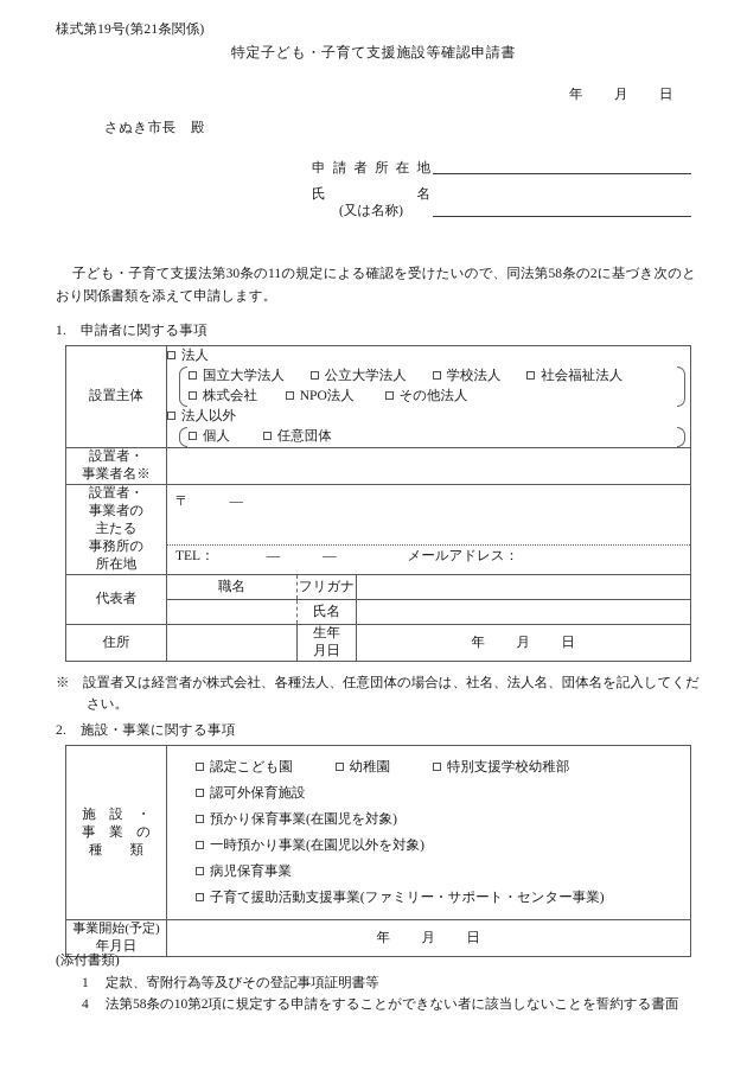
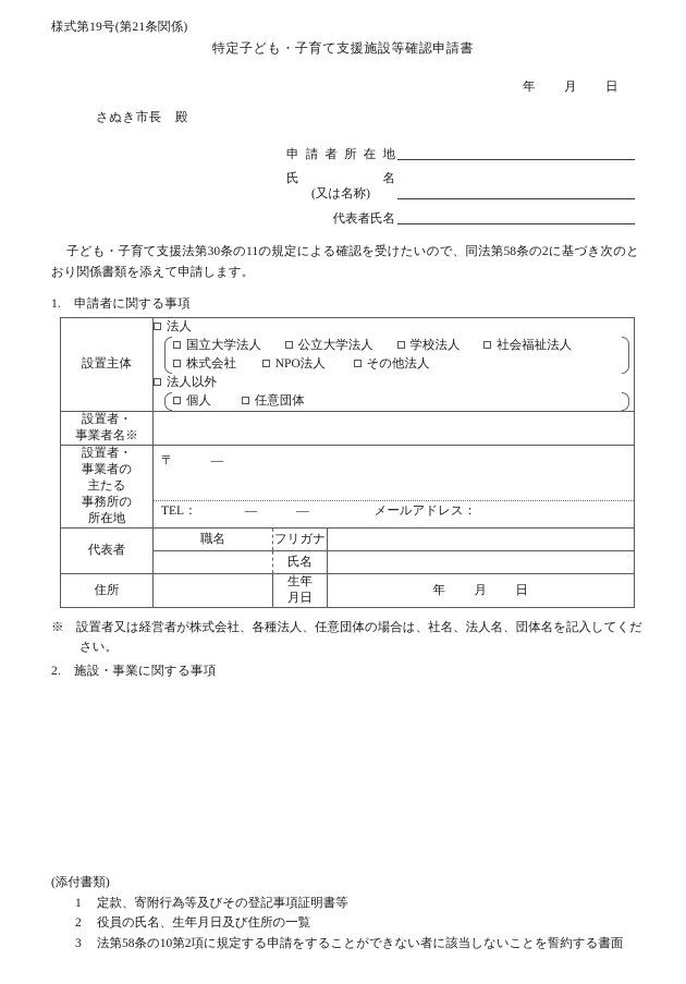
  様式第19号(第21条関係)
  特定子ども・子育て支援施設等確認申請書
  年 月 日
  さぬき市長 殿
  申請者所在地
  氏 名
  (又は名称)
+ 代表者氏名
  子ども・子育て支援法第30条の11の規定による確認を受けたいので、同法第58条の2に基づき次のとおり関係書類を添えて申請します。
  1. 申請者に関する事項
  設置主体	法人 国立大学法人 公立大学法人 学校法人 社会福祉法人 株式会社 NPO法人 その他法人 法人以外 個人 任意団体
  設置者・ 事業者名※
  設置者・ 事業者の 主たる 事務所の 所在地	〒 — TEL： — — メールアドレス：
  代表者	職名	フリガナ
  	氏名
  住所		生年 月日	年 月 日
  ※ 設置者又は経営者が株式会社、各種法人、任意団体の場合は、社名、法人名、団体名を記入してください。
  2. 施設・事業に関する事項
- 施 設 ・ 事 業 の 種 類	認定こども園 幼稚園 特別支援学校幼稚部 認可外保育施設 預かり保育事業(在園児を対象) 一時預かり事業(在園児以外を対象) 病児保育事業 子育て援助活動支援事業(ファミリー・サポート・センター事業)
- 事業開始(予定) 年月日	年 月 日
  (添付書類)
  1 定款、寄附行為等及びその登記事項証明書等
+ 2 役員の氏名、生年月日及び住所の一覧
- 4 法第58条の10第2項に規定する申請をすることができない者に該当しないことを誓約する書面
+ 3 法第58条の10第2項に規定する申請をすることができない者に該当しないことを誓約する書面
